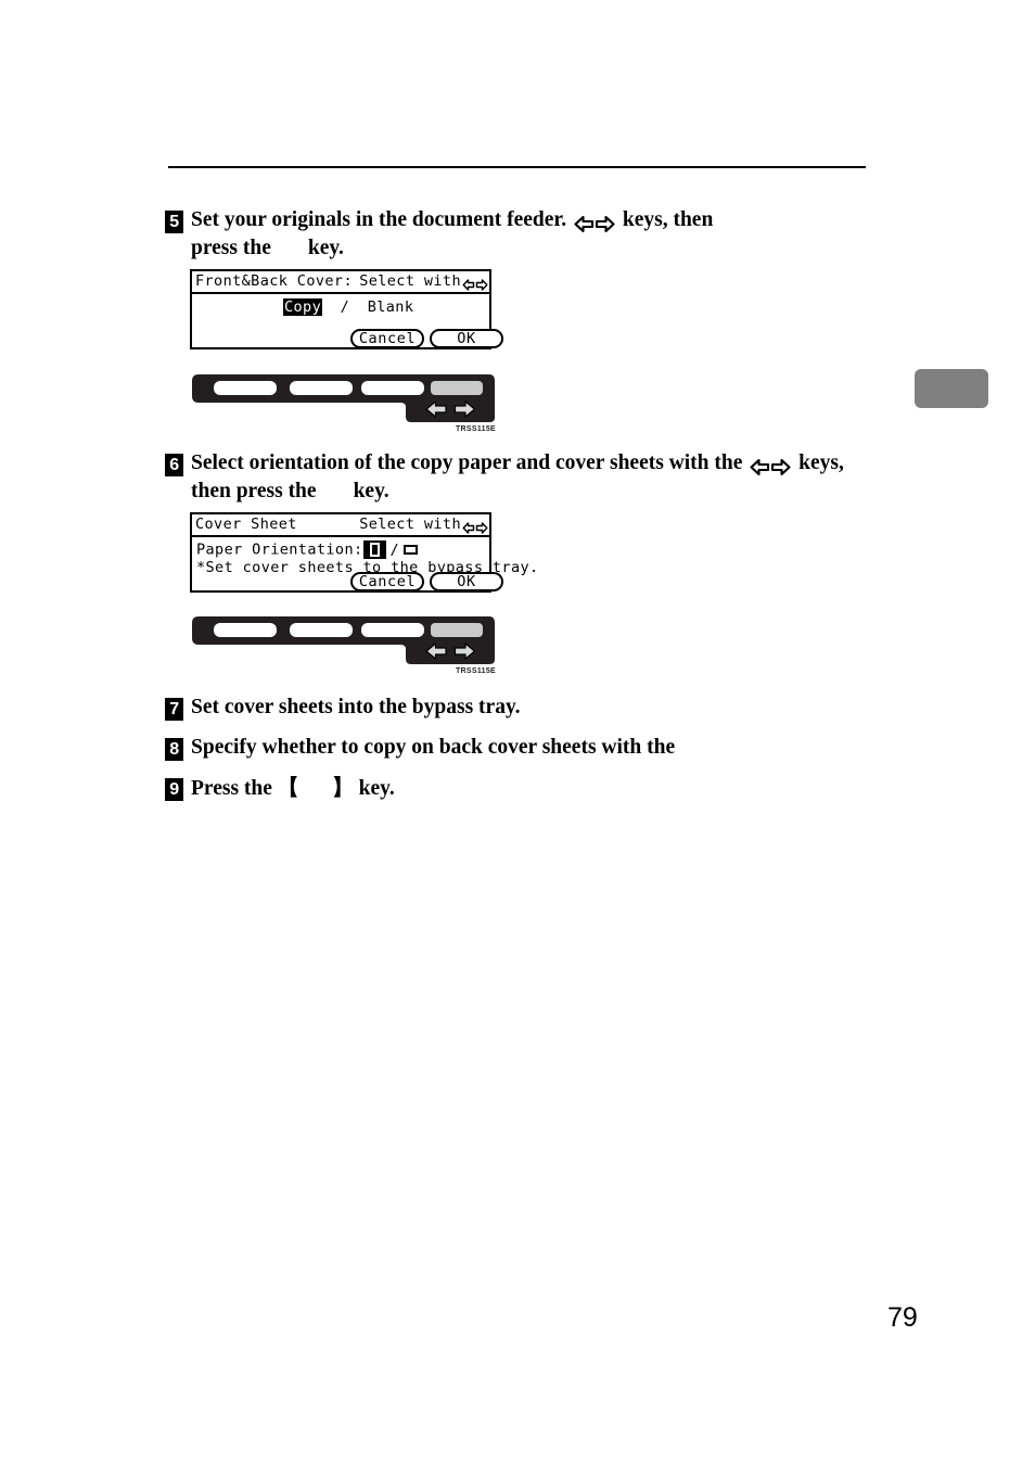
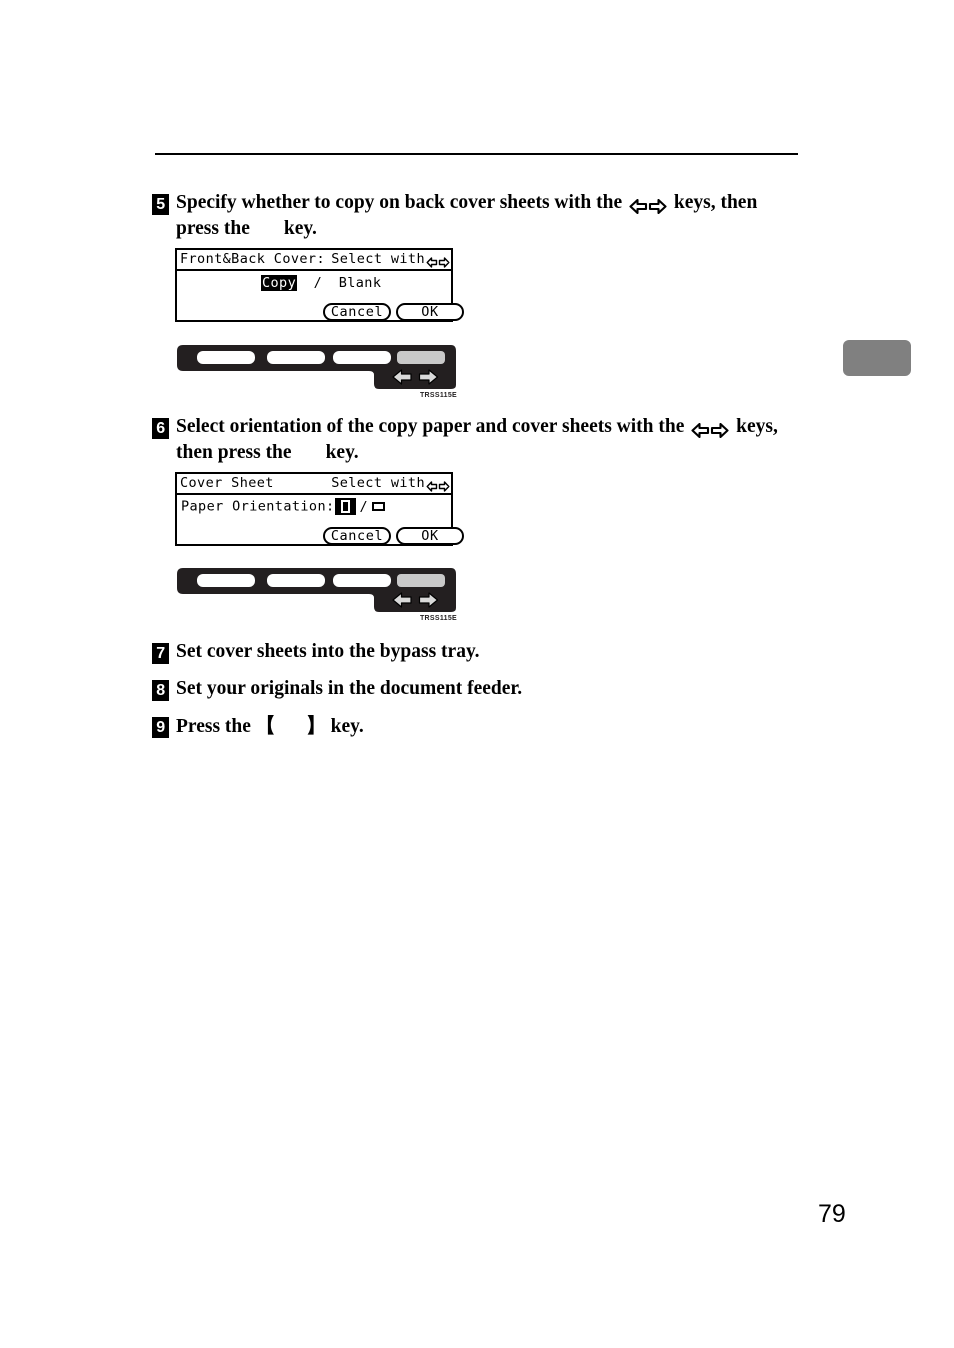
  5
- Set your originals in the document feeder. keys, then
+ Specify whether to copy on back cover sheets with the keys, then
  press the key.
  Front&Back Cover:
  Select with
  Copy / Blank
  Cancel
  OK
  6
  Select orientation of the copy paper and cover sheets with the keys,
  then press the key.
  Cover Sheet
  Select with
  Paper Orientation: /
- *Set cover sheets to the bypass tray.
  Cancel
  OK
  7
  Set cover sheets into the bypass tray.
  8
- Specify whether to copy on back cover sheets with the
+ Set your originals in the document feeder.
  9
  Press the 【 】 key.
  79
